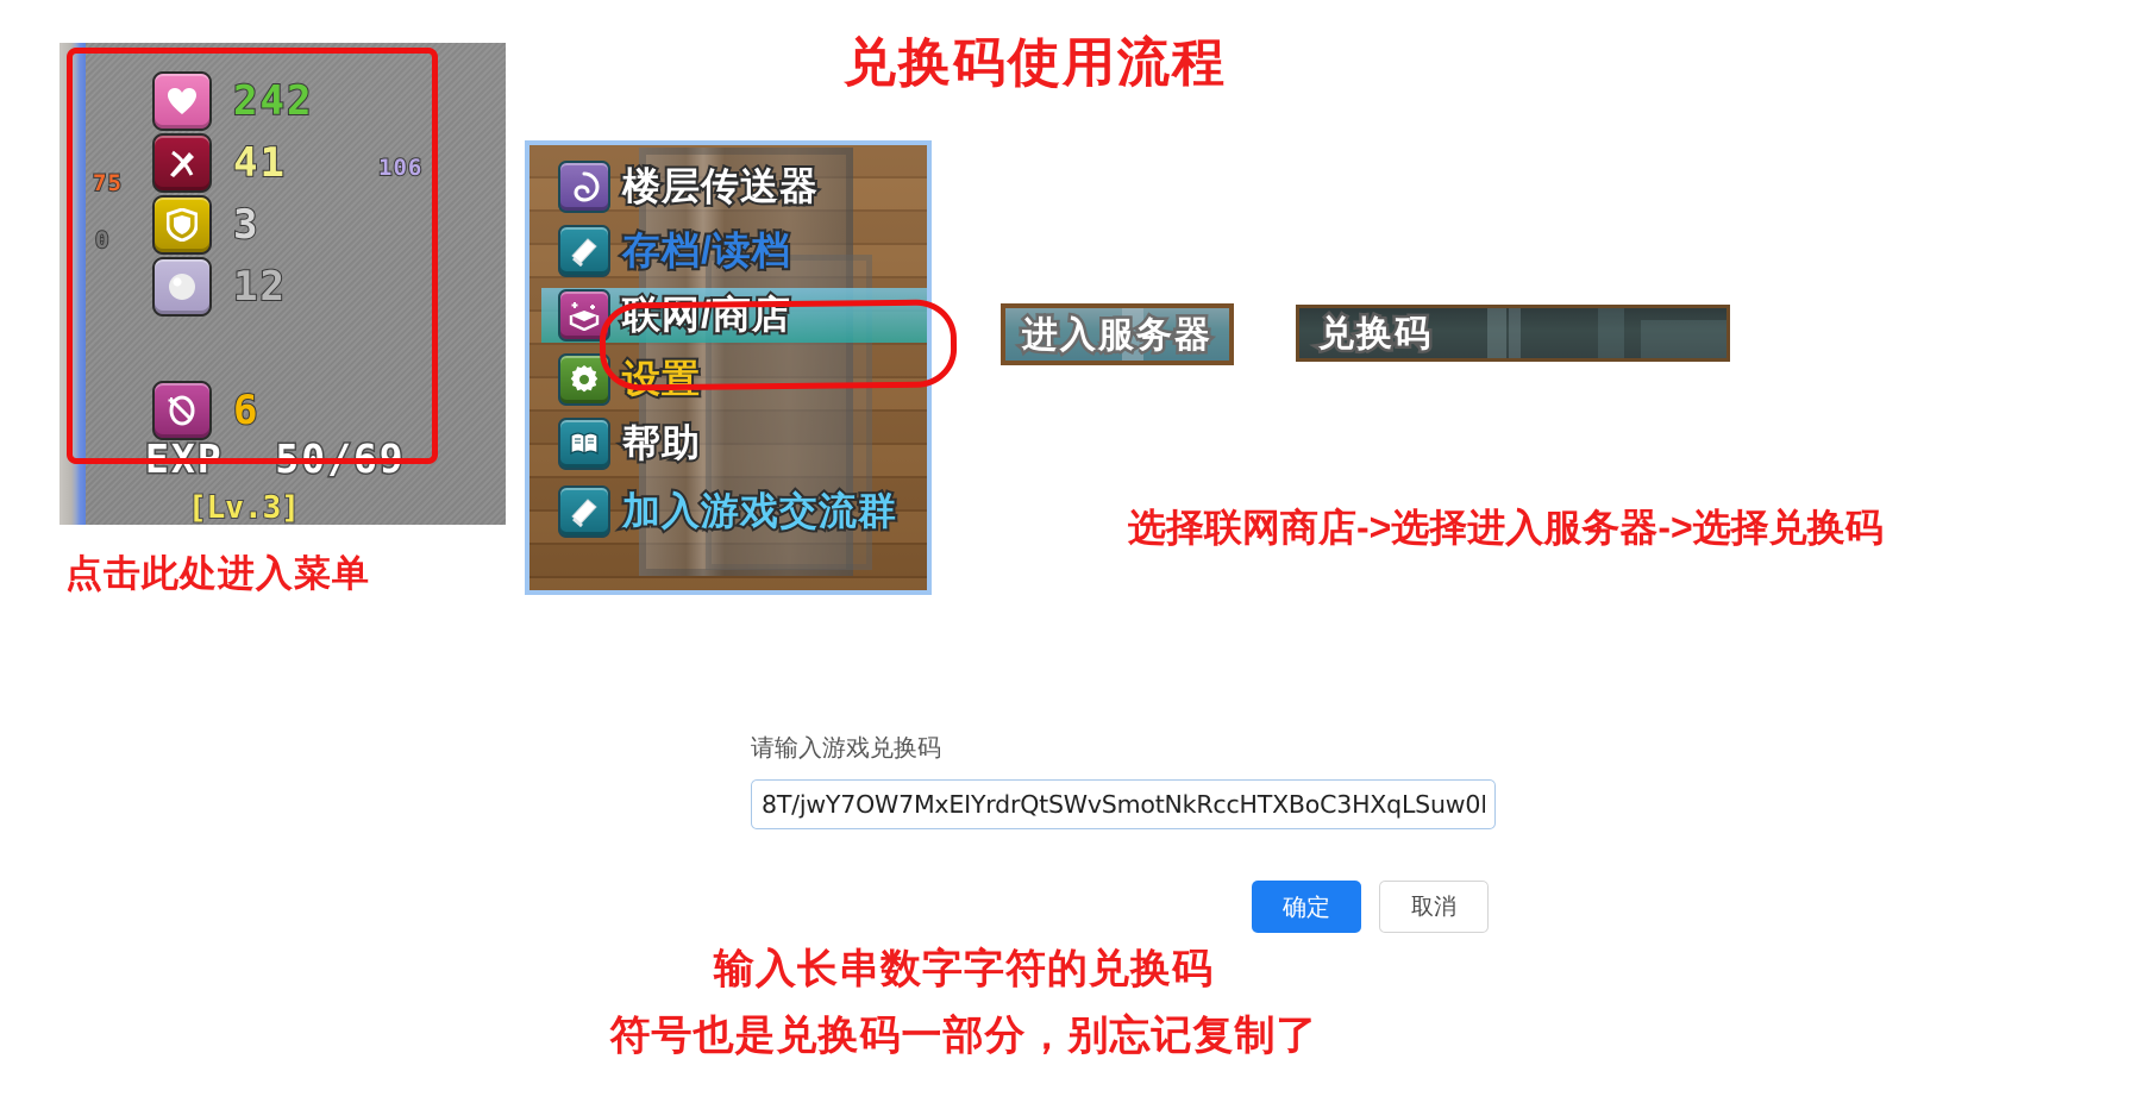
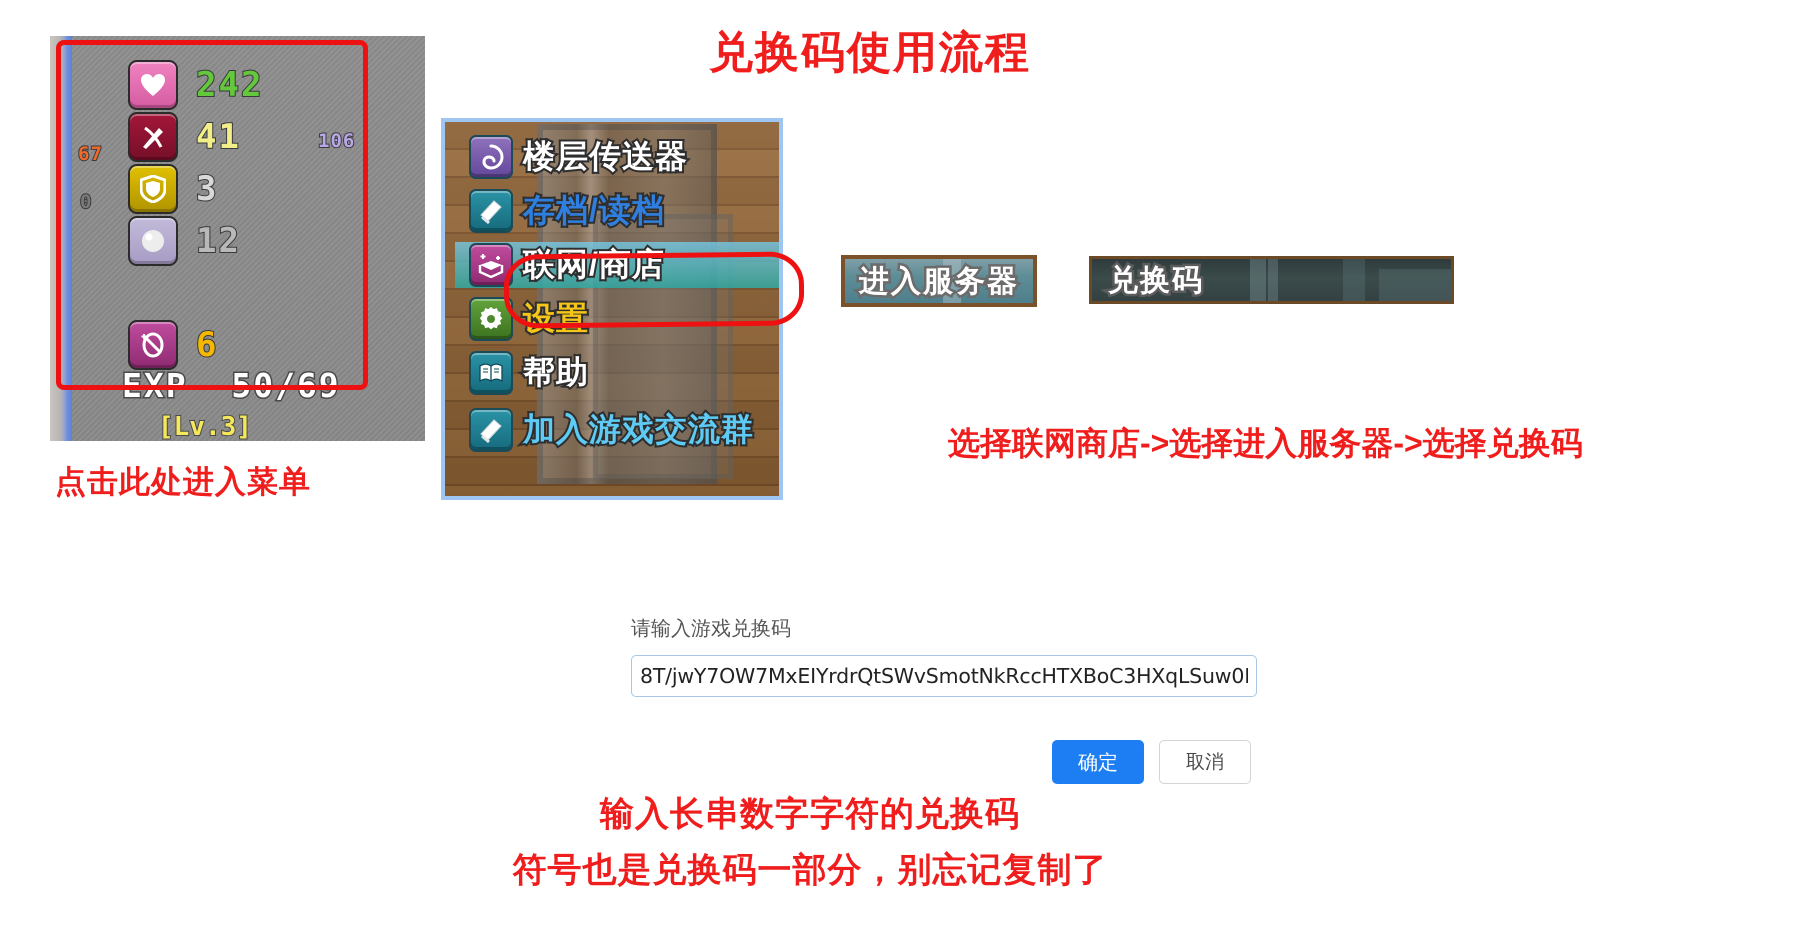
- 75
+ 67
  0
  106
  242
  41
  3
  12
  6
  EXP 50/69
  [Lv.3]
  点击此处进入菜单
  兑换码使用流程
  楼层传送器
  存档/读档
  联网/商店
  设置
  帮助
  加入游戏交流群
  进入服务器
  兑换码
  选择联网商店->选择进入服务器->选择兑换码
  请输入游戏兑换码
  8T/jwY7OW7MxEIYrdrQtSWvSmotNkRccHTXBoC3HXqLSuw0
  确定
  取消
  输入长串数字字符的兑换码
  符号也是兑换码一部分，别忘记复制了
